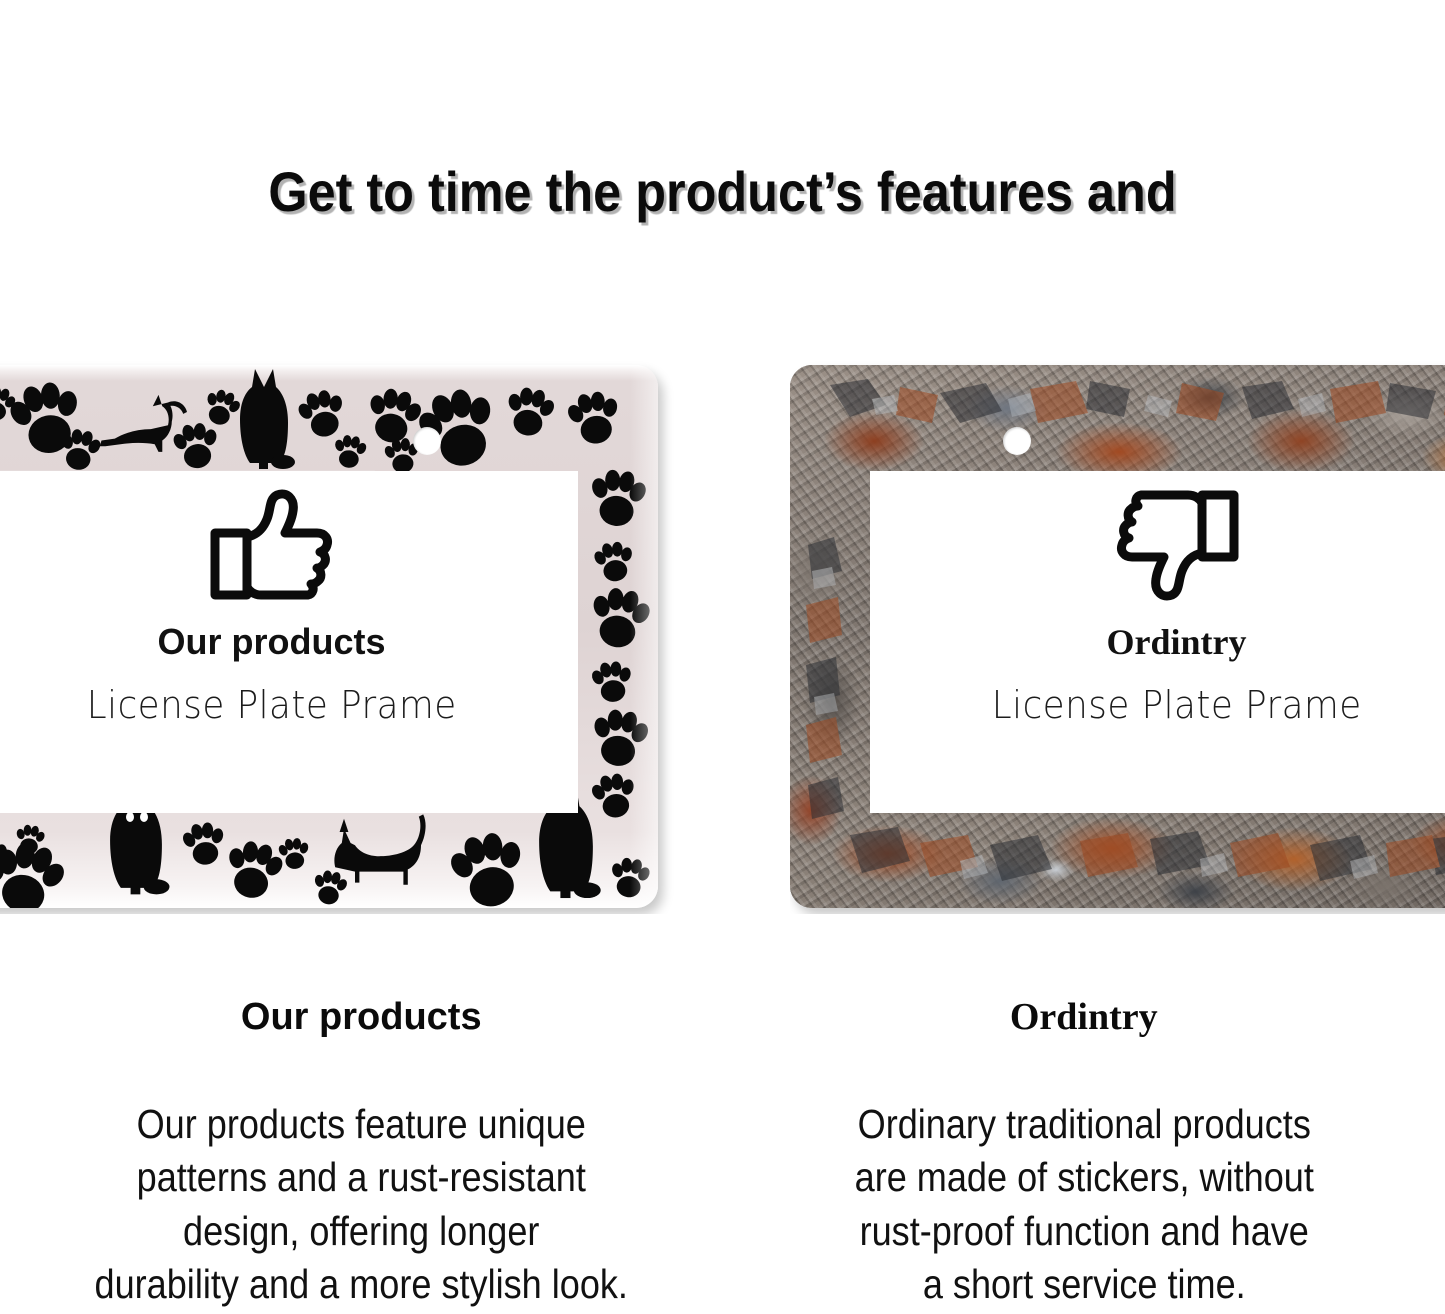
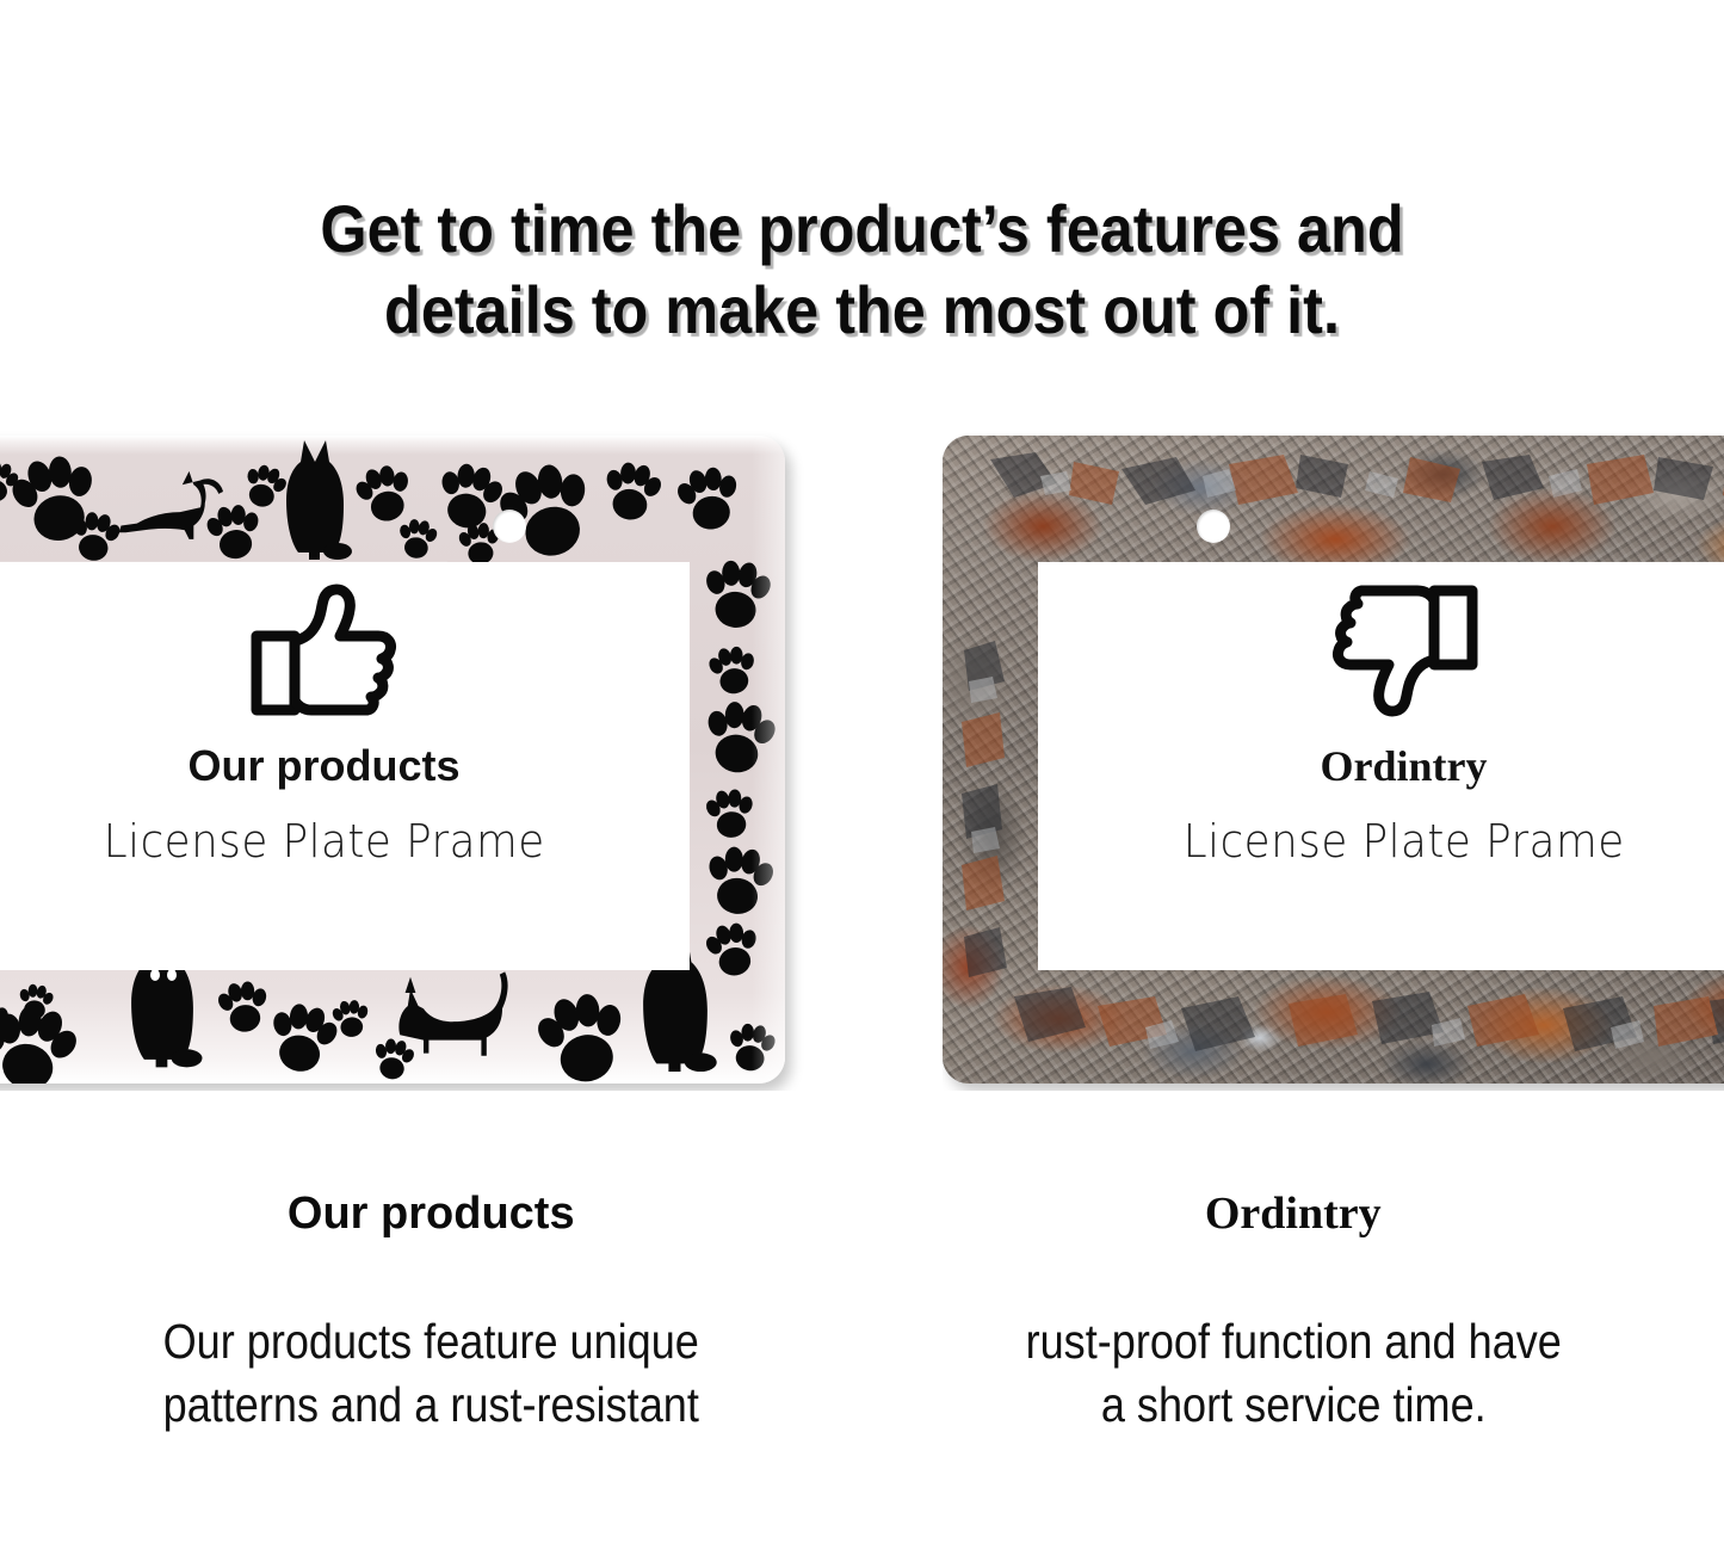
  Get to time the product’s features and
+ details to make the most out of it.
  Our products
  License Plate Prame
  Ordintry
  License Plate Prame
  Our products
  Our products feature unique
  patterns and a rust-resistant
- design, offering longer
- durability and a more stylish look.
  Ordintry
- Ordinary traditional products
- are made of stickers, without
  rust-proof function and have
  a short service time.
